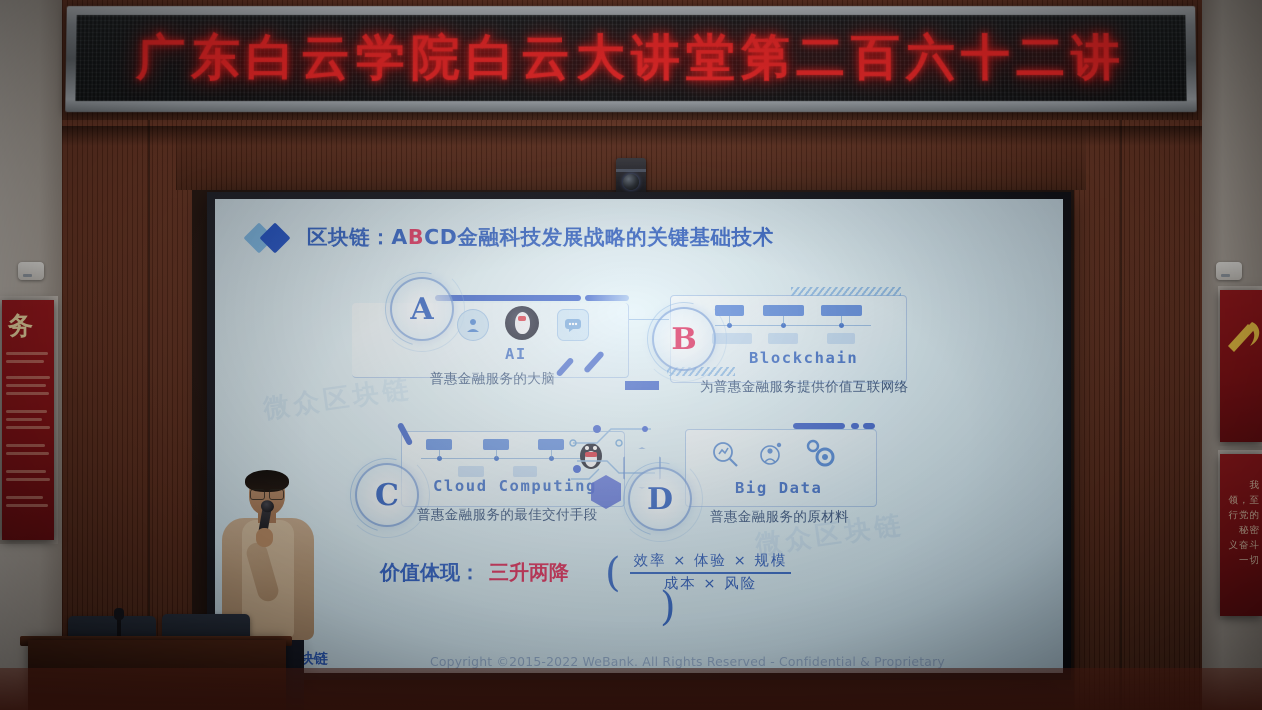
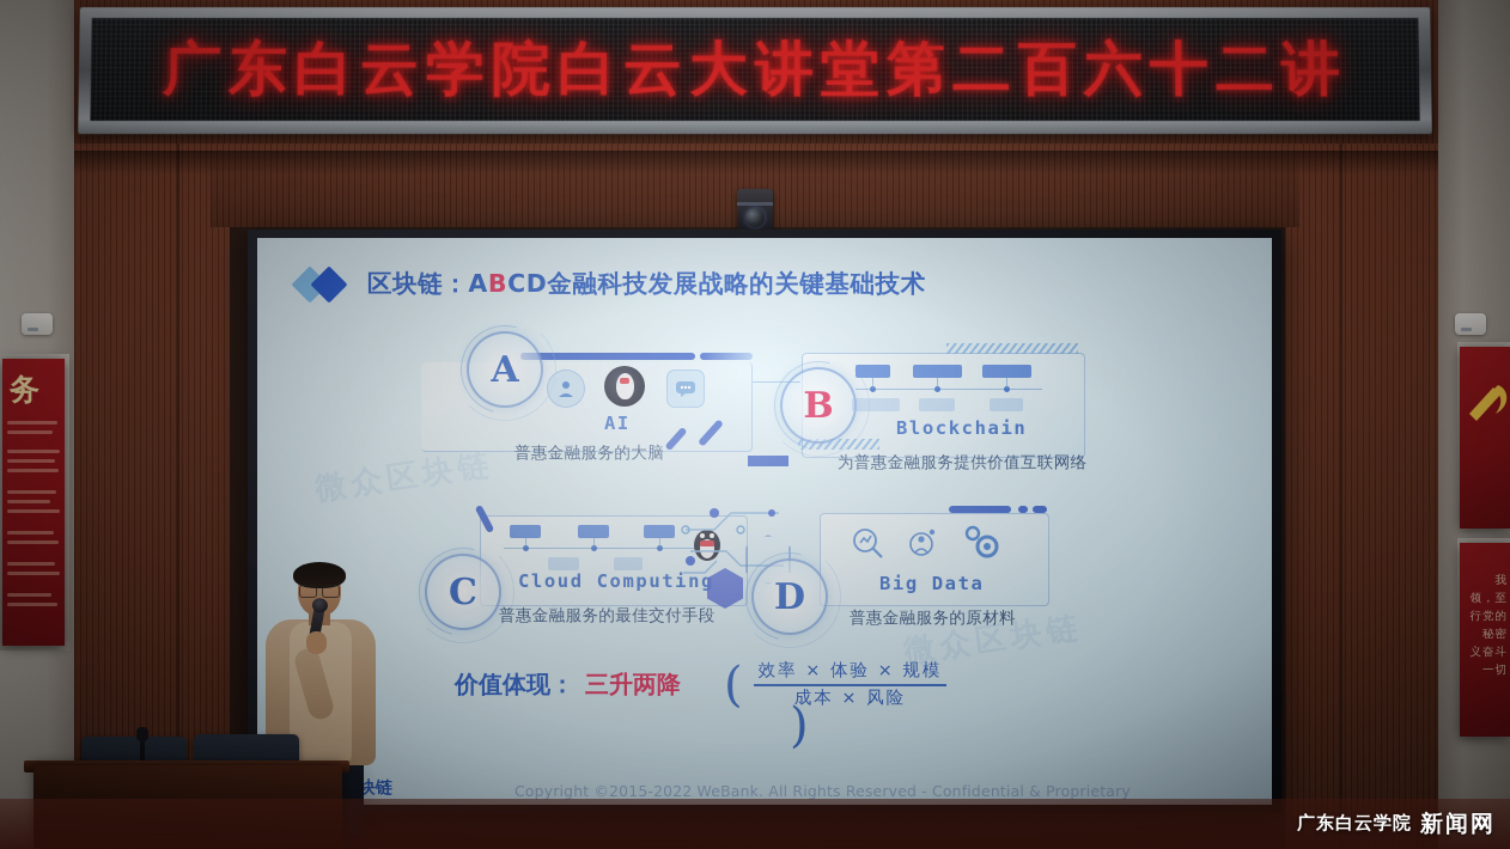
+ 广东白云学院
+ 新闻网
